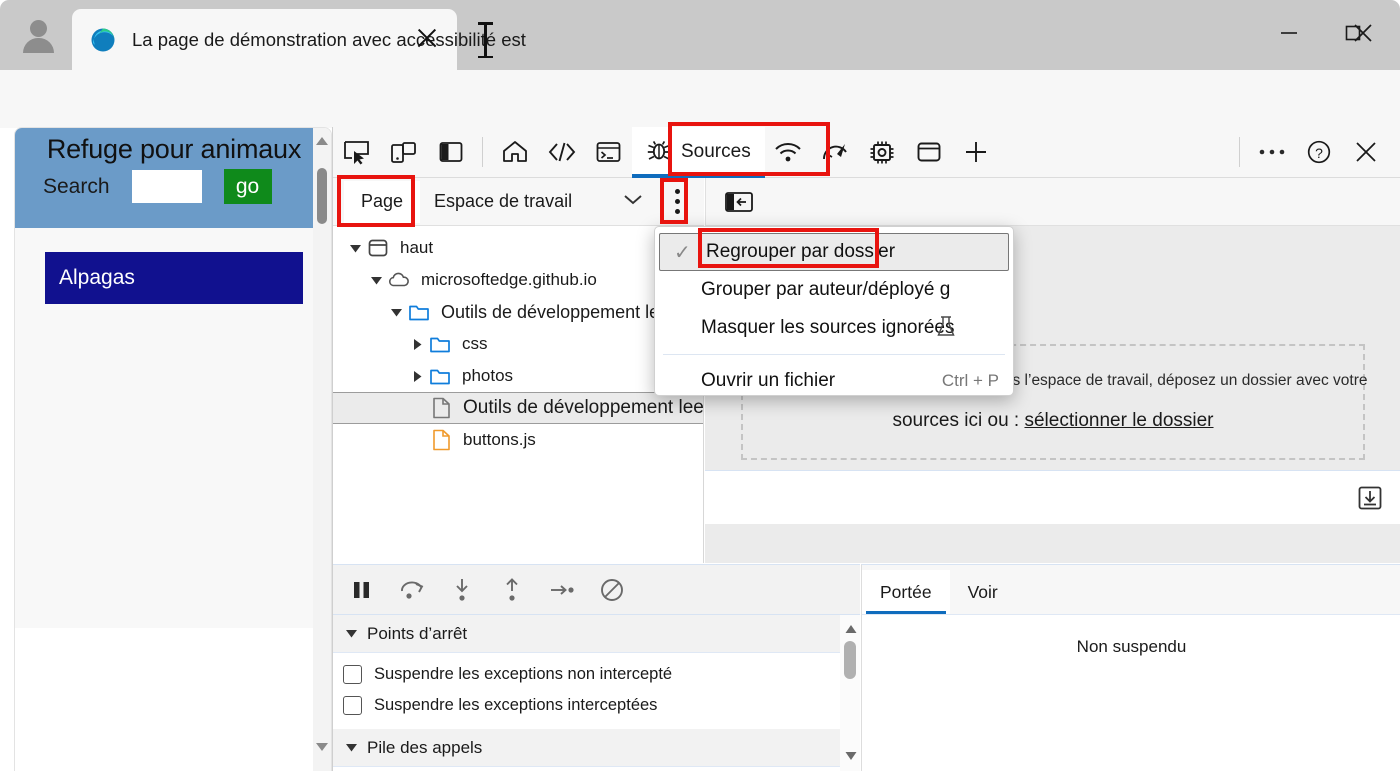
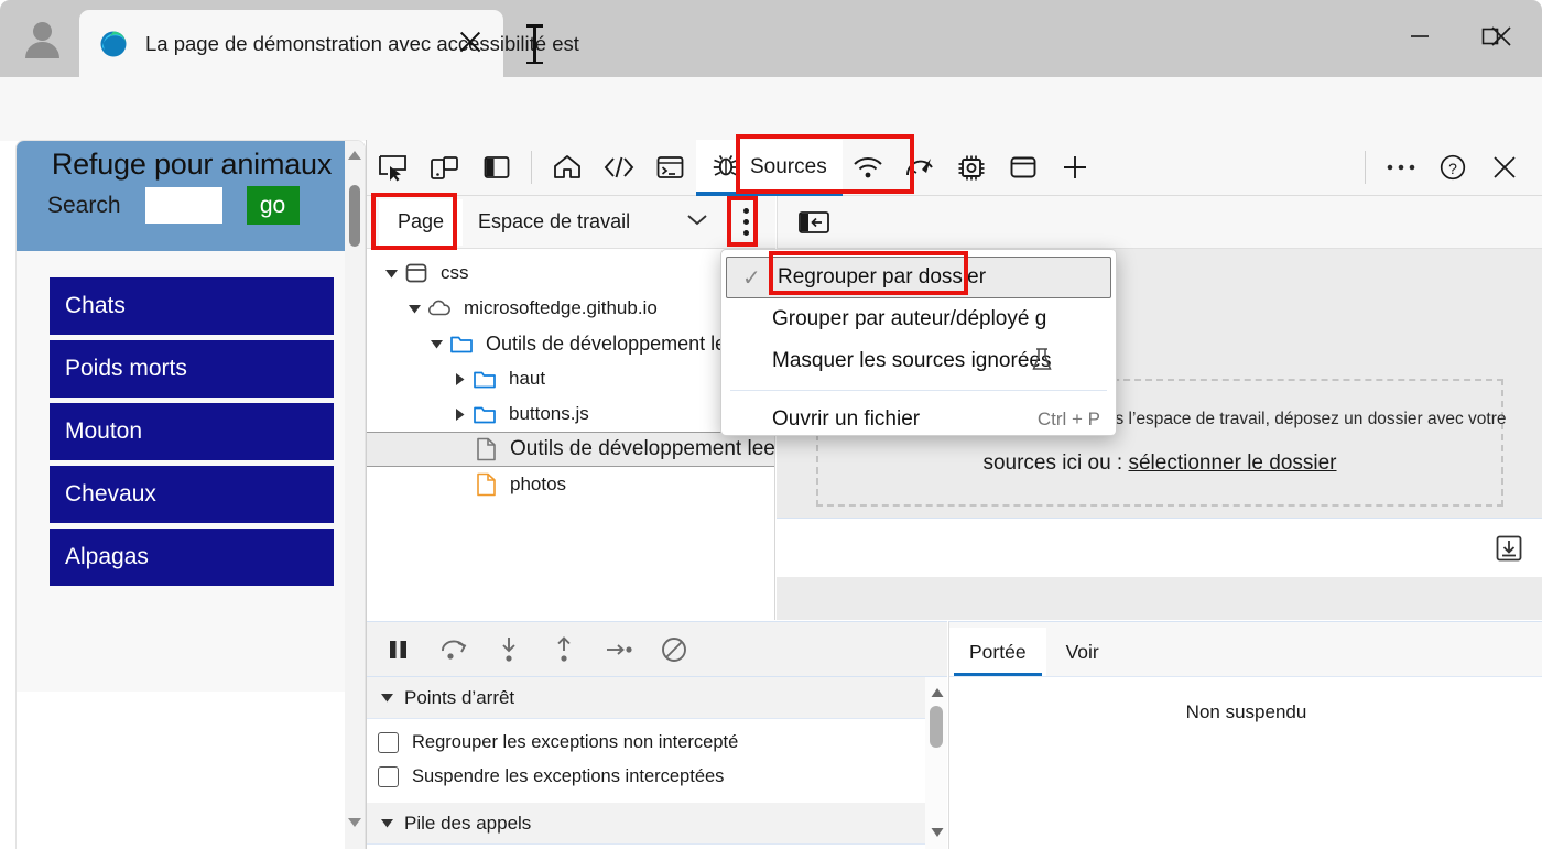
  La page de démonstration avec acssibilié est
  Refuge pour animaux
  Search
  go
+ Chats
+ Poids morts
+ Mouton
+ Chevaux
  Alpagas
  Sources
  ?
  Page
  Espace de travail
- haut
+ css
  microsoftedge.github.io
  Outils de développement l
- css
+ haut
- photos
+ buttons.js
  Outils de développement lee
- buttons.js
+ photos
  sources ici ou : sélectionner le dossier
  Points d’arrêt
- Suspendre les exceptions non intercepté
+ Regrouper les exceptions non intercepté
  Suspendre les exceptions interceptées
  Pile des appels
  Portée
  Voir
  Non suspendu
  ✓
  Regrouper par dossier
  Grouper par auteur/déployé g
  Masquer les sources ignorée
  Ouvrir un fichier
  Ctrl + P
